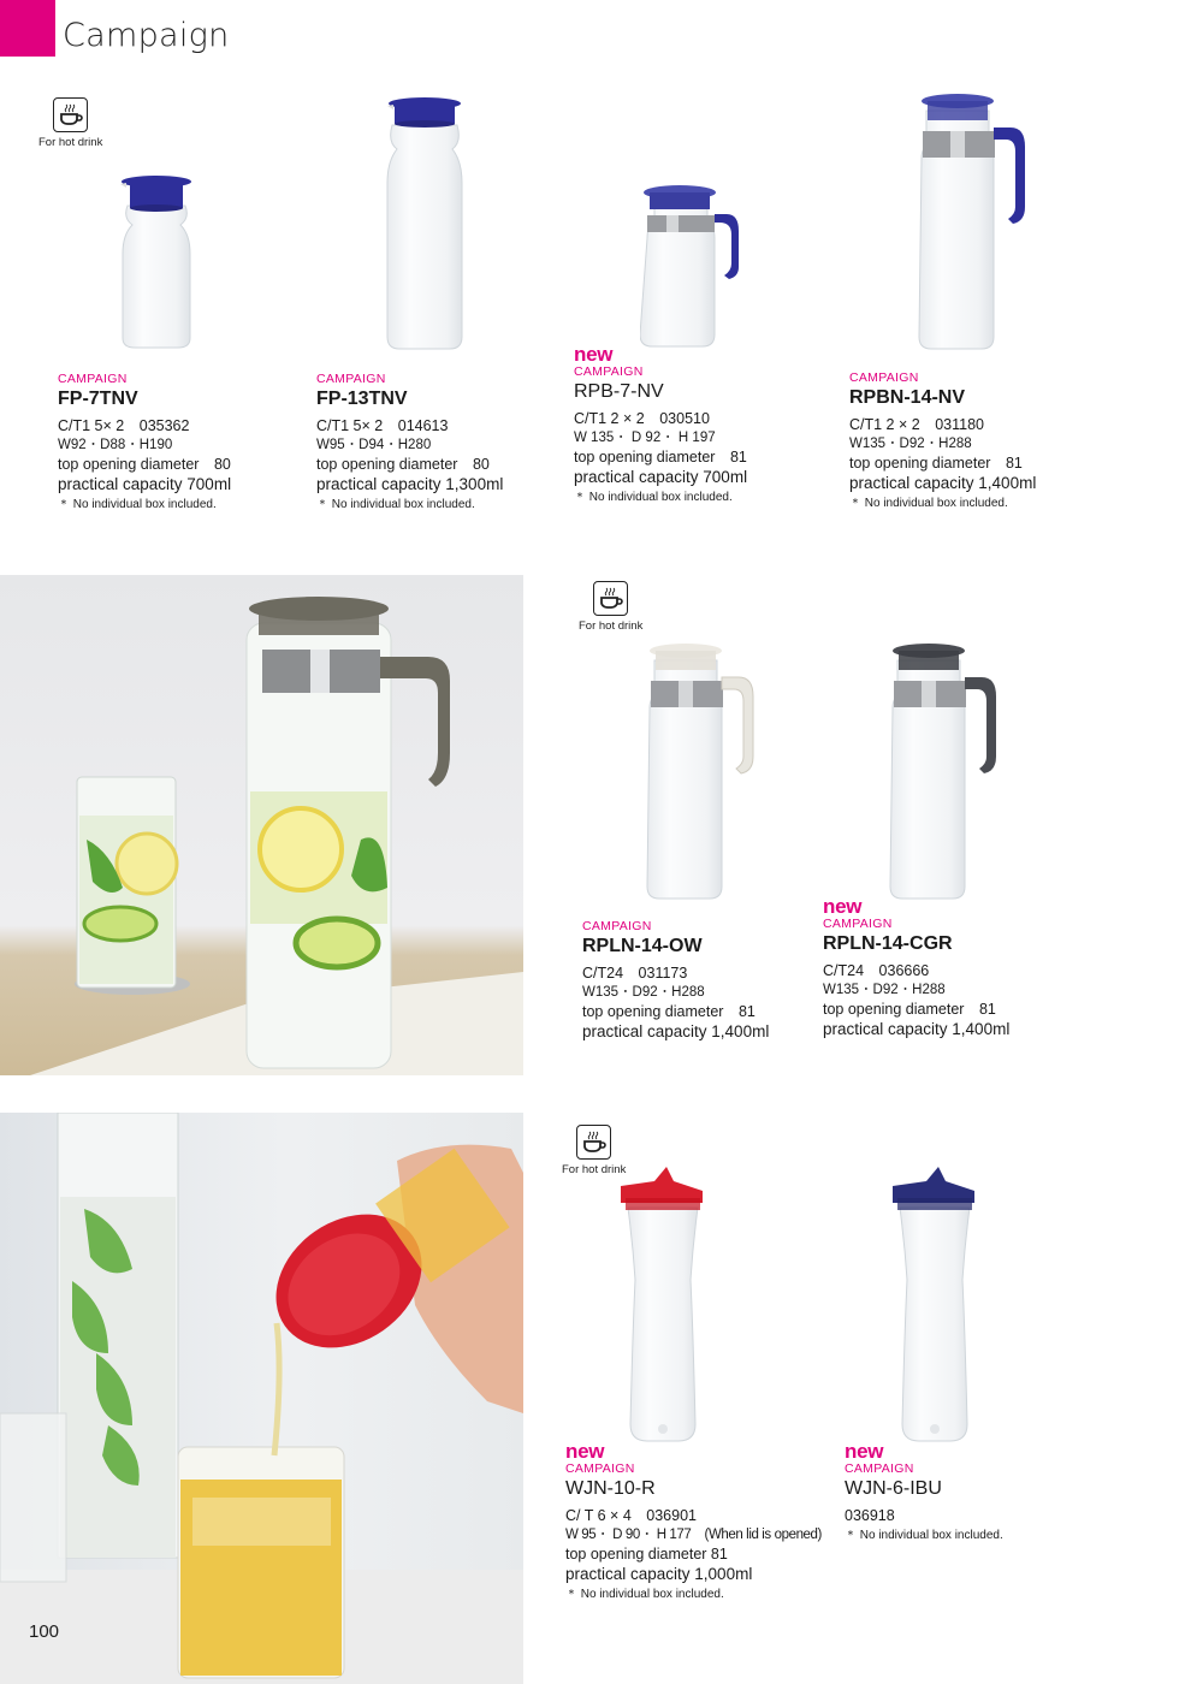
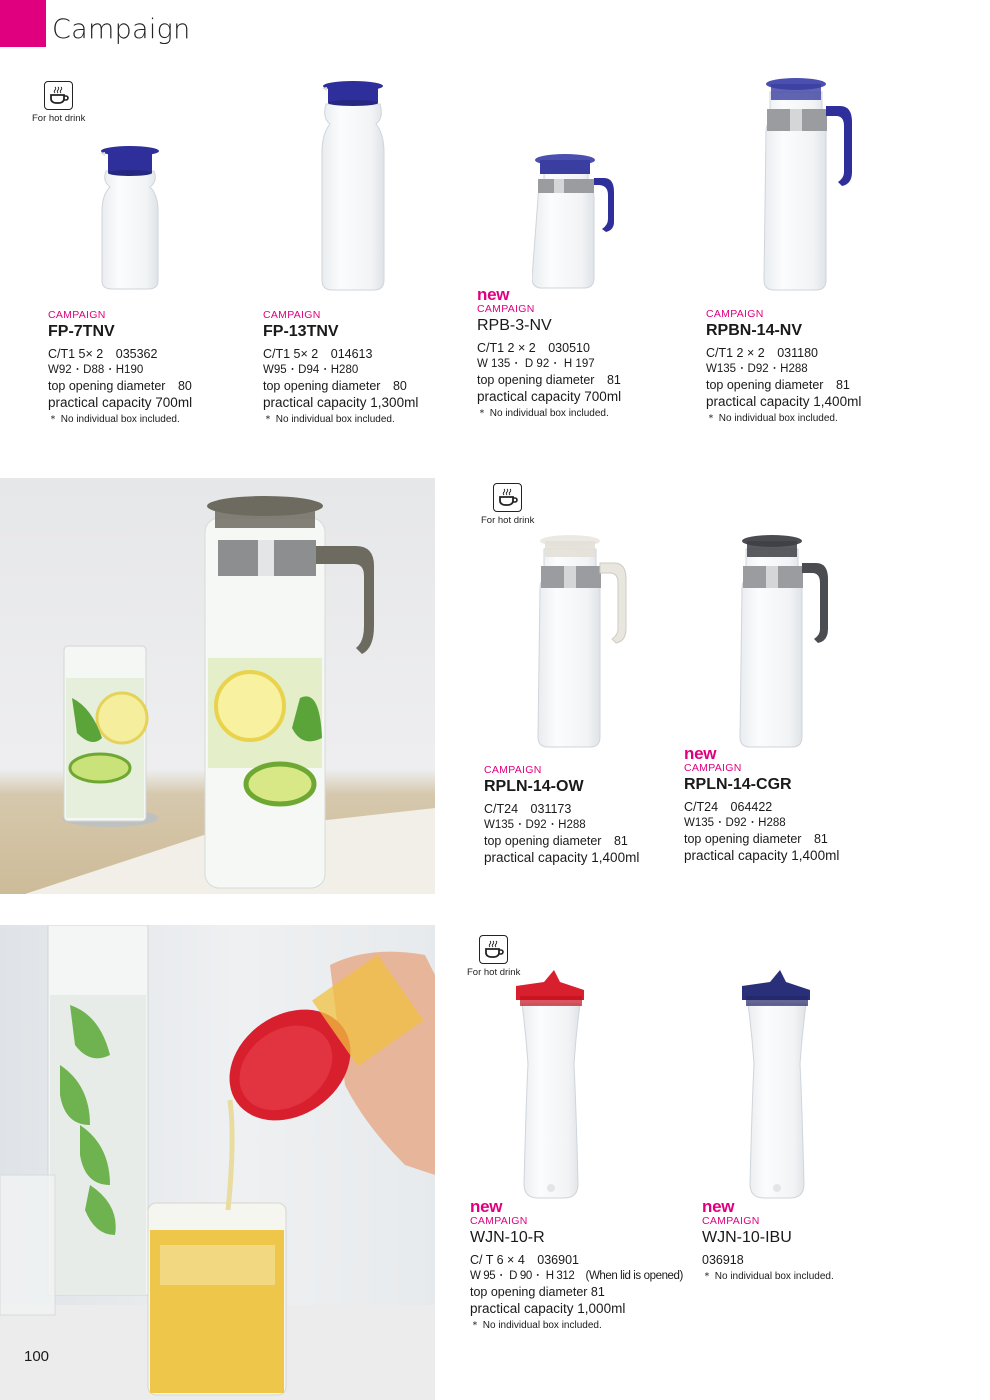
  Campaign
  For hot drink
  For hot drink
  For hot drink
  CAMPAIGN
  FP-7TNV
  C/T1 5× 2 035362
  W92・D88・H190
  top opening diameter 80
  practical capacity 700ml
  ＊ No individual box included.
  CAMPAIGN
  FP-13TNV
  C/T1 5× 2 014613
  W95・D94・H280
  top opening diameter 80
  practical capacity 1,300ml
  ＊ No individual box included.
  new
  CAMPAIGN
- RPB-7-NV
+ RPB-3-NV
  C/T1 2 × 2 030510
  W 135・ D 92・ H 197
  top opening diameter 81
  practical capacity 700ml
  ＊ No individual box included.
  CAMPAIGN
  RPBN-14-NV
  C/T1 2 × 2 031180
  W135・D92・H288
  top opening diameter 81
  practical capacity 1,400ml
  ＊ No individual box included.
  CAMPAIGN
  RPLN-14-OW
  C/T24 031173
  W135・D92・H288
  top opening diameter 81
  practical capacity 1,400ml
  new
  CAMPAIGN
  RPLN-14-CGR
- C/T24 036666
+ C/T24 064422
  W135・D92・H288
  top opening diameter 81
  practical capacity 1,400ml
  new
  CAMPAIGN
  WJN-10-R
  C/ T 6 × 4 036901
- W 95・ D 90・ H 177 (When lid is opened)
+ W 95・ D 90・ H 312 (When lid is opened)
  top opening diameter 81
  practical capacity 1,000ml
  ＊ No individual box included.
  new
  CAMPAIGN
- WJN-6-IBU
+ WJN-10-IBU
  036918
  ＊ No individual box included.
  100
